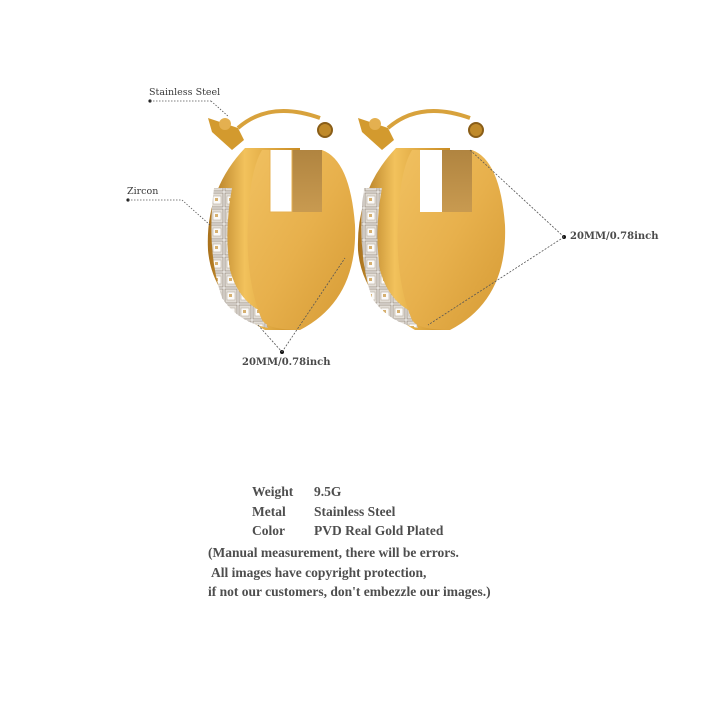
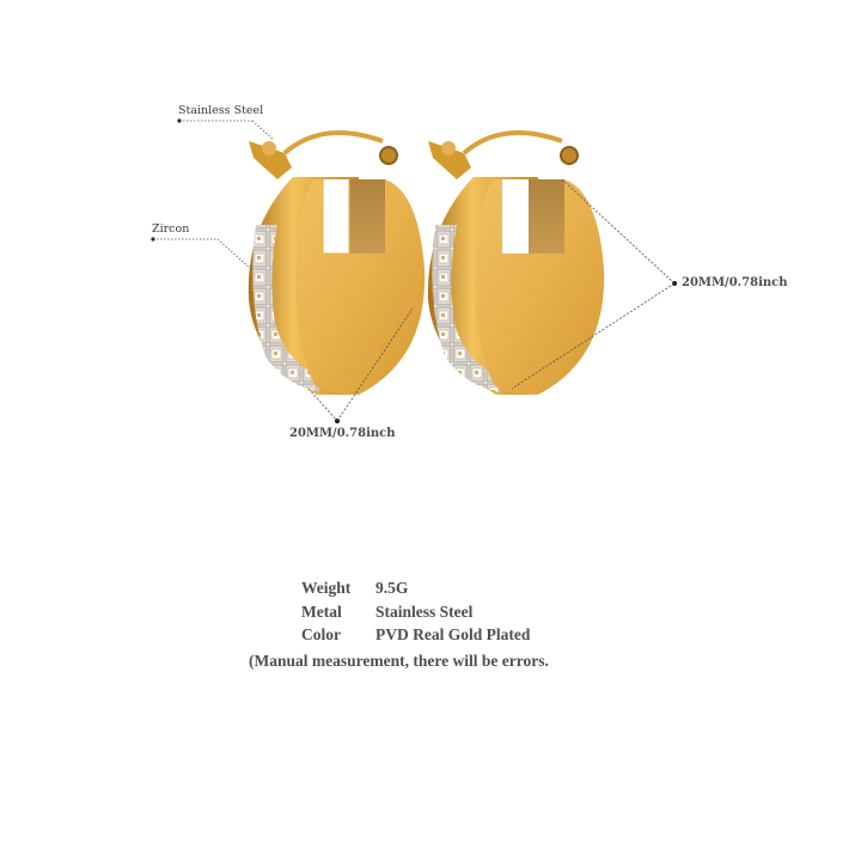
  Stainless Steel
  Zircon
  20MM/0.78inch
  20MM/0.78inch
  Weight
  9.5G
  Metal
  Stainless Steel
  Color
  PVD Real Gold Plated
  (Manual measurement, there will be errors.
- All images have copyright protection,
- if not our customers, don't embezzle our images.)
